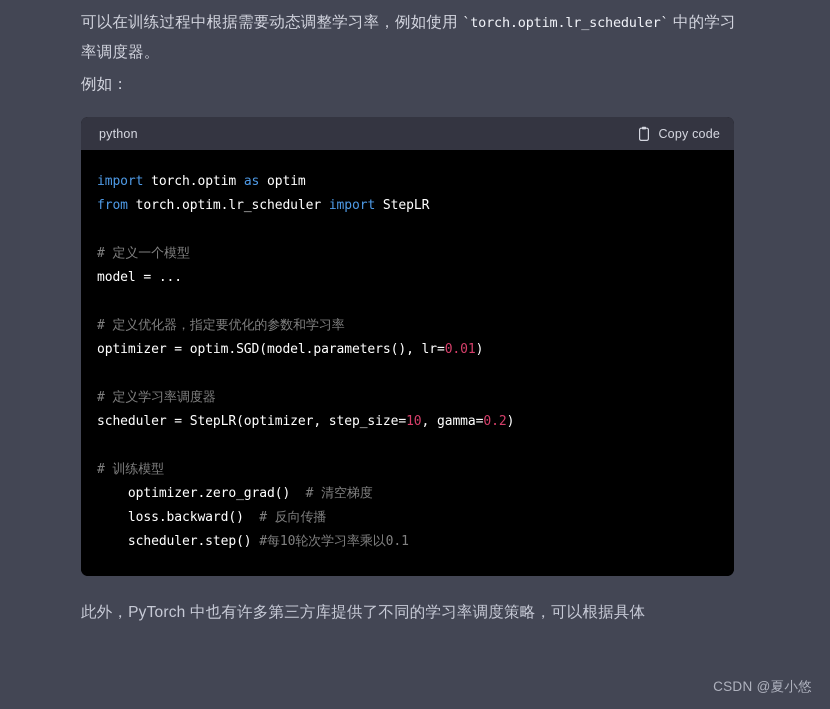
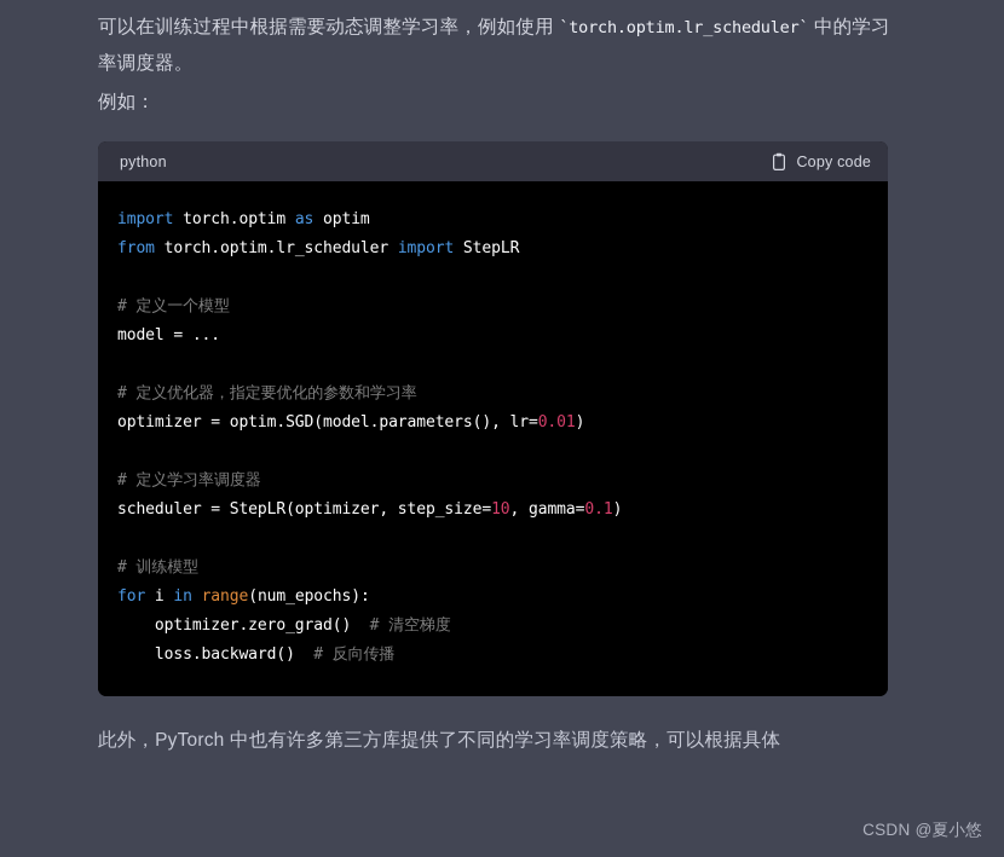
  可以在训练过程中根据需要动态调整学习率，例如使用 `torch.optim.lr_scheduler` 中的学习率调度器。
  例如：
  python
  Copy code
  import torch.optim as optim
  from torch.optim.lr_scheduler import StepLR
  # 定义一个模型
  model = ...
  # 定义优化器，指定要优化的参数和学习率
  optimizer = optim.SGD(model.parameters(), lr=0.01)
  # 定义学习率调度器
- scheduler = StepLR(optimizer, step_size=10, gamma=0.2)
+ scheduler = StepLR(optimizer, step_size=10, gamma=0.1)
  # 训练模型
+ for i in range(num_epochs):
  optimizer.zero_grad() # 清空梯度
  loss.backward() # 反向传播
- scheduler.step() #每10轮次学习率乘以0.1
  此外，PyTorch 中也有许多第三方库提供了不同的学习率调度策略，可以根据具体
  CSDN @夏小悠
